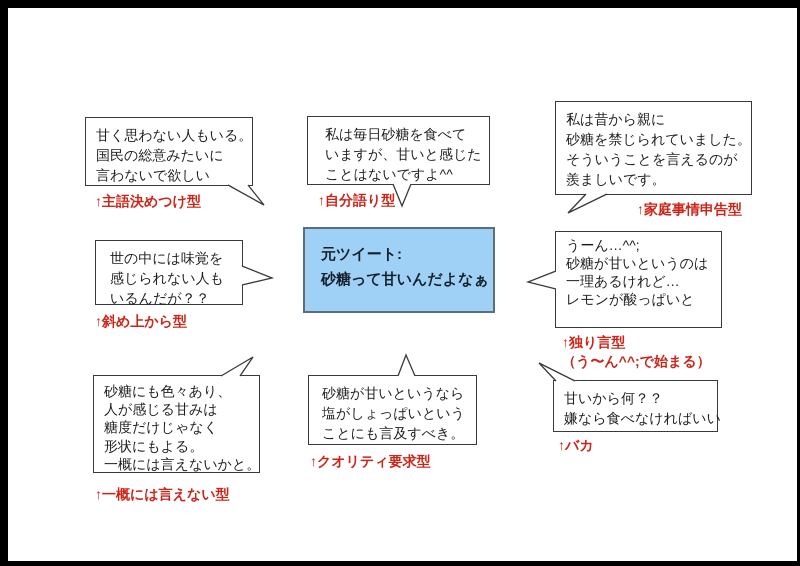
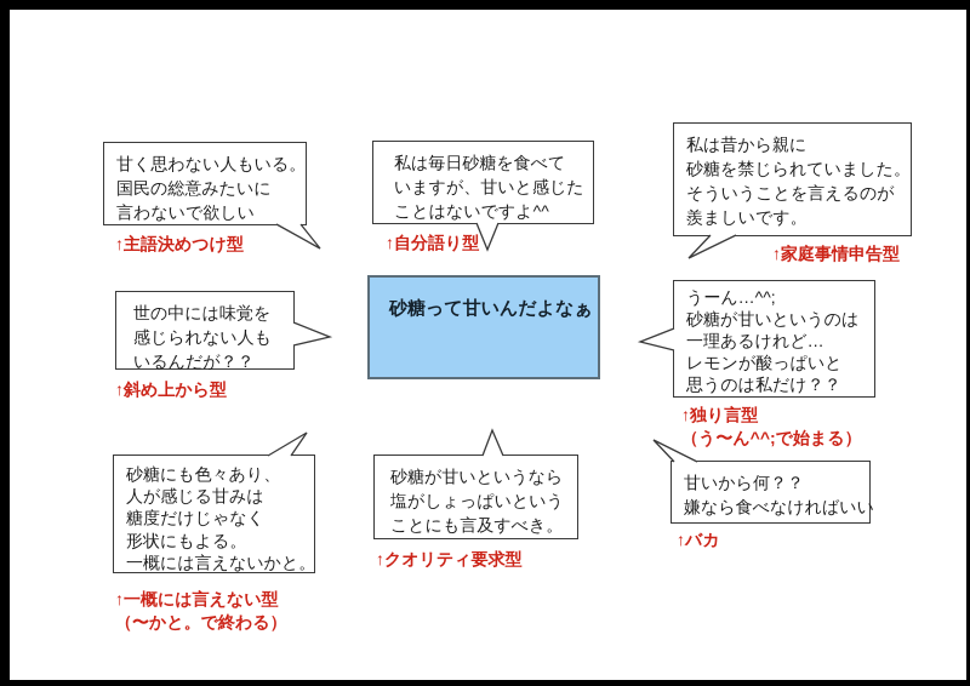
- 元ツイート:
  砂糖って甘いんだよなぁ
  甘く思わない人もいる
  国民の総意みたいに
  言わないで欲しい
  ↑主語決めつけ型
  私は毎日砂糖を食べて
  いますが、甘いと感じた
  ことはないですよ^^
  ↑自分語り型
  私は昔から親に
  砂糖を禁じられていました
  そういうことを言えるのが
  羨ましいです。
  ↑家庭事情申告型
  世の中には味覚を
  感じられない人も
  いるんだが？？
  ↑斜め上から型
  うーん…^^;
  砂糖が甘いというのは
  一理あるけれど…
  レモンが酸っぱいと
+ 思うのは私だけ？？
  ↑独り言型
  （う〜ん^^;で始まる）
  砂糖にも色々あり、
  人が感じる甘みは
  糖度だけじゃなく
  形状にもよる。
  一概には言えないかと
  ↑一概には言えない型
+ （〜かと。で終わる）
  砂糖が甘いというなら
  塩がしょっぱいという
  ことにも言及すべき。
  ↑クオリティ要求型
  甘いから何？？
  嫌なら食べなければい
  ↑バカ
